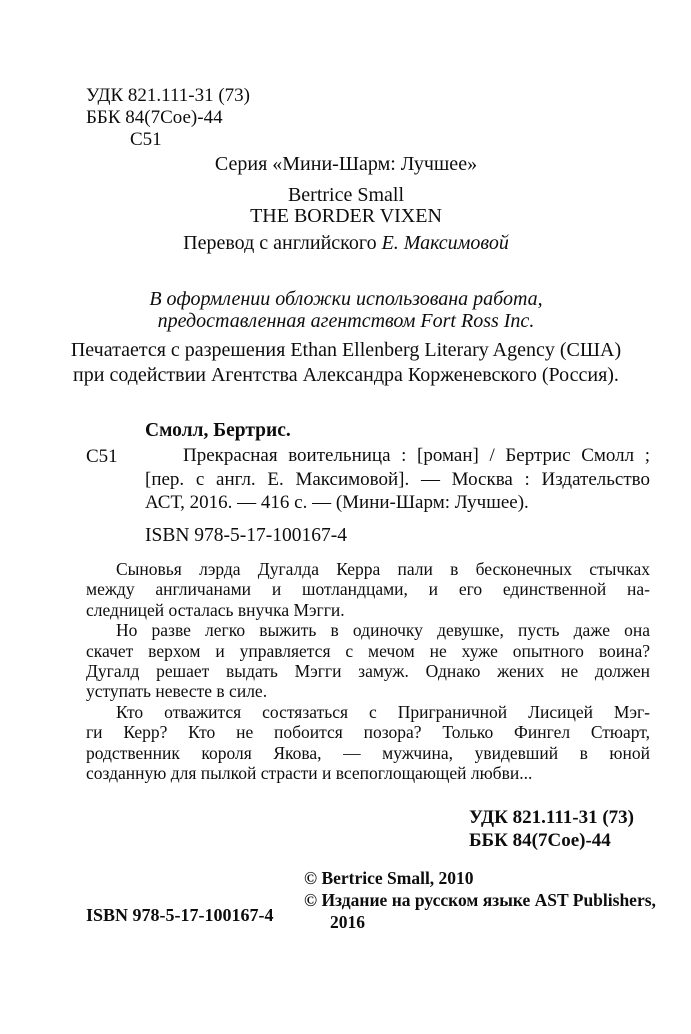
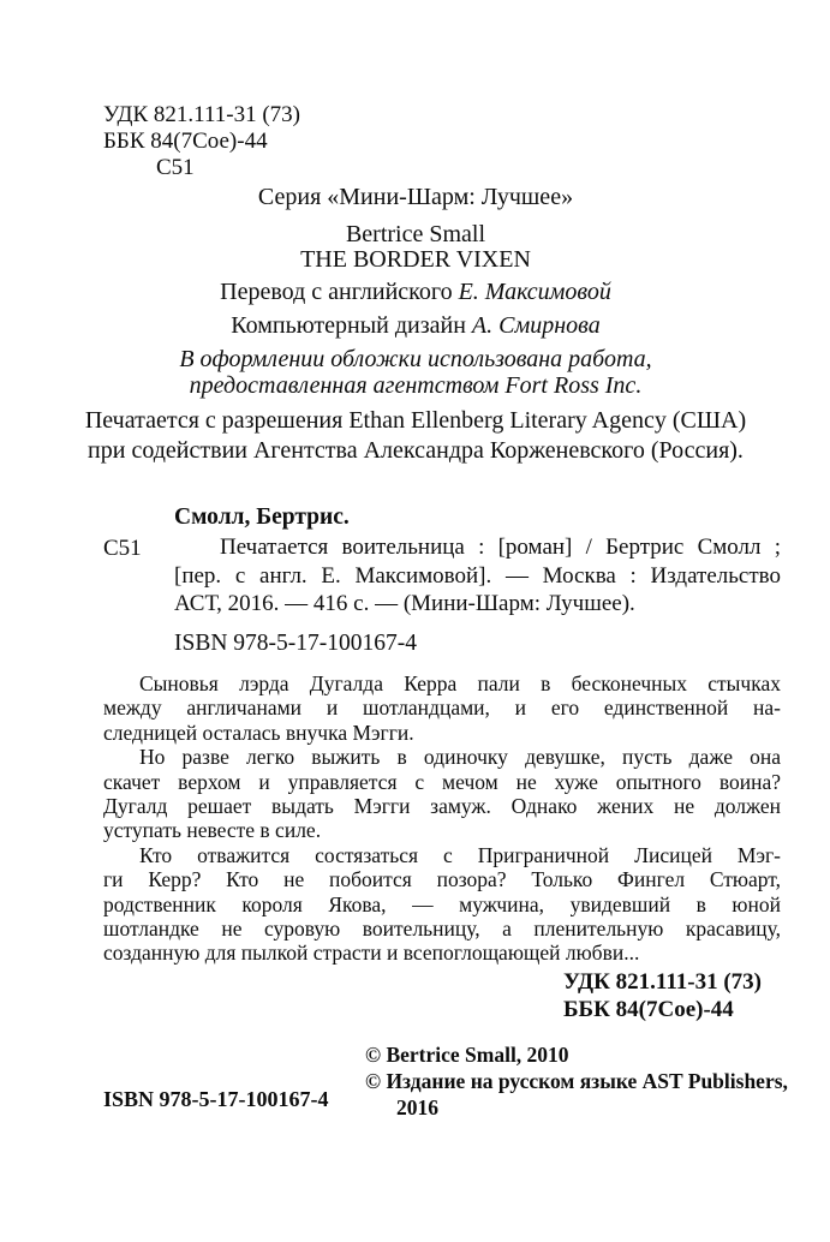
  УДК 821.111-31 (73)
  ББК 84(7Сое)-44
  С51
  Серия «Мини-Шарм: Лучшее»
  Bertrice Small
  THE BORDER VIXEN
  Перевод с английского Е. Максимовой
+ Компьютерный дизайн А. Смирнова
  В оформлении обложки использована работа,
  предоставленная агентством Fort Ross Inc.
  Печатается с разрешения Ethan Ellenberg Literary Agency (США)
  при содействии Агентства Александра Корженевского (Россия).
  Смолл, Бертрис.
  С51
- Прекрасная воительница : [роман] / Бертрис Смолл ;
+ Печатается воительница : [роман] / Бертрис Смолл ;
  [пер. с англ. Е. Максимовой]. — Москва : Издательство
  АСТ, 2016. — 416 с. — (Мини-Шарм: Лучшее).
  ISBN 978-5-17-100167-4
  Сыновья лэрда Дугалда Керра пали в бесконечных стычках
  между англичанами и шотландцами, и его единственной на-
  следницей осталась внучка Мэгги.
  Но разве легко выжить в одиночку девушке, пусть даже она
  скачет верхом и управляется с мечом не хуже опытного воина?
  Дугалд решает выдать Мэгги замуж. Однако жених не должен
  уступать невесте в силе.
  Кто отважится состязаться с Приграничной Лисицей Мэг-
  ги Керр? Кто не побоится позора? Только Фингел Стюарт,
  родственник короля Якова, — мужчина, увидевший в юной
+ шотландке не суровую воительницу, а пленительную красавицу,
  созданную для пылкой страсти и всепоглощающей любви...
  УДК 821.111-31 (73)
  ББК 84(7Сое)-44
  © Bertrice Small, 2010
  © Издание на русском языке AST Publishers,
  2016
  ISBN 978-5-17-100167-4
